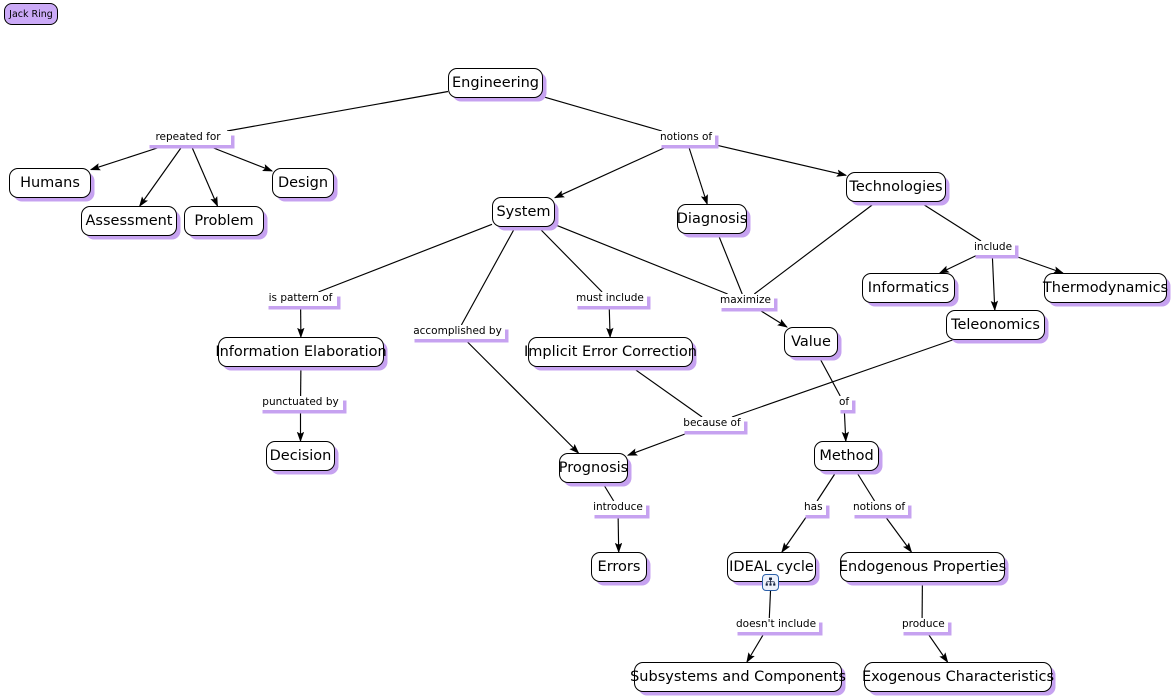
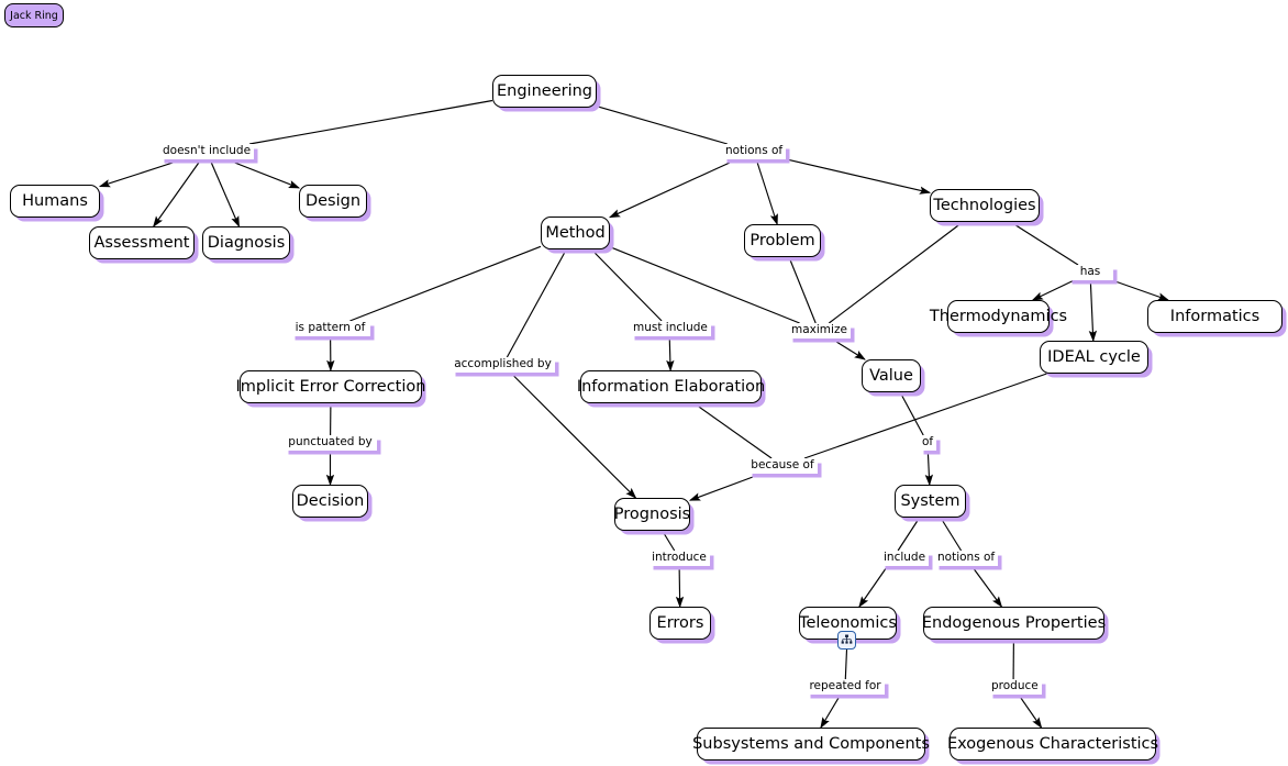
  Engineering
  Humans
  Assessment
- Problem
+ Diagnosis
  Design
- System
+ Method
- Diagnosis
+ Problem
  Technologies
- Informatics
+ Thermodynamics
- Teleonomics
+ IDEAL cycle
- Thermodynamics
+ Informatics
- Information Elaboration
+ Implicit Error Correction
  Decision
- Implicit Error Correction
+ Information Elaboration
  Value
  Prognosis
  Errors
- Method
+ System
- IDEAL cycle
+ Teleonomics
  Endogenous Properties
  Subsystems and Components
  Exogenous Characteristics
- repeated for
+ doesn't include
  notions of
  is pattern of
  accomplished by
  must include
  maximize
- include
+ has
  punctuated by
  because of
  of
  introduce
- has
+ include
  notions of
- doesn't include
+ repeated for
  produce
  Jack Ring
